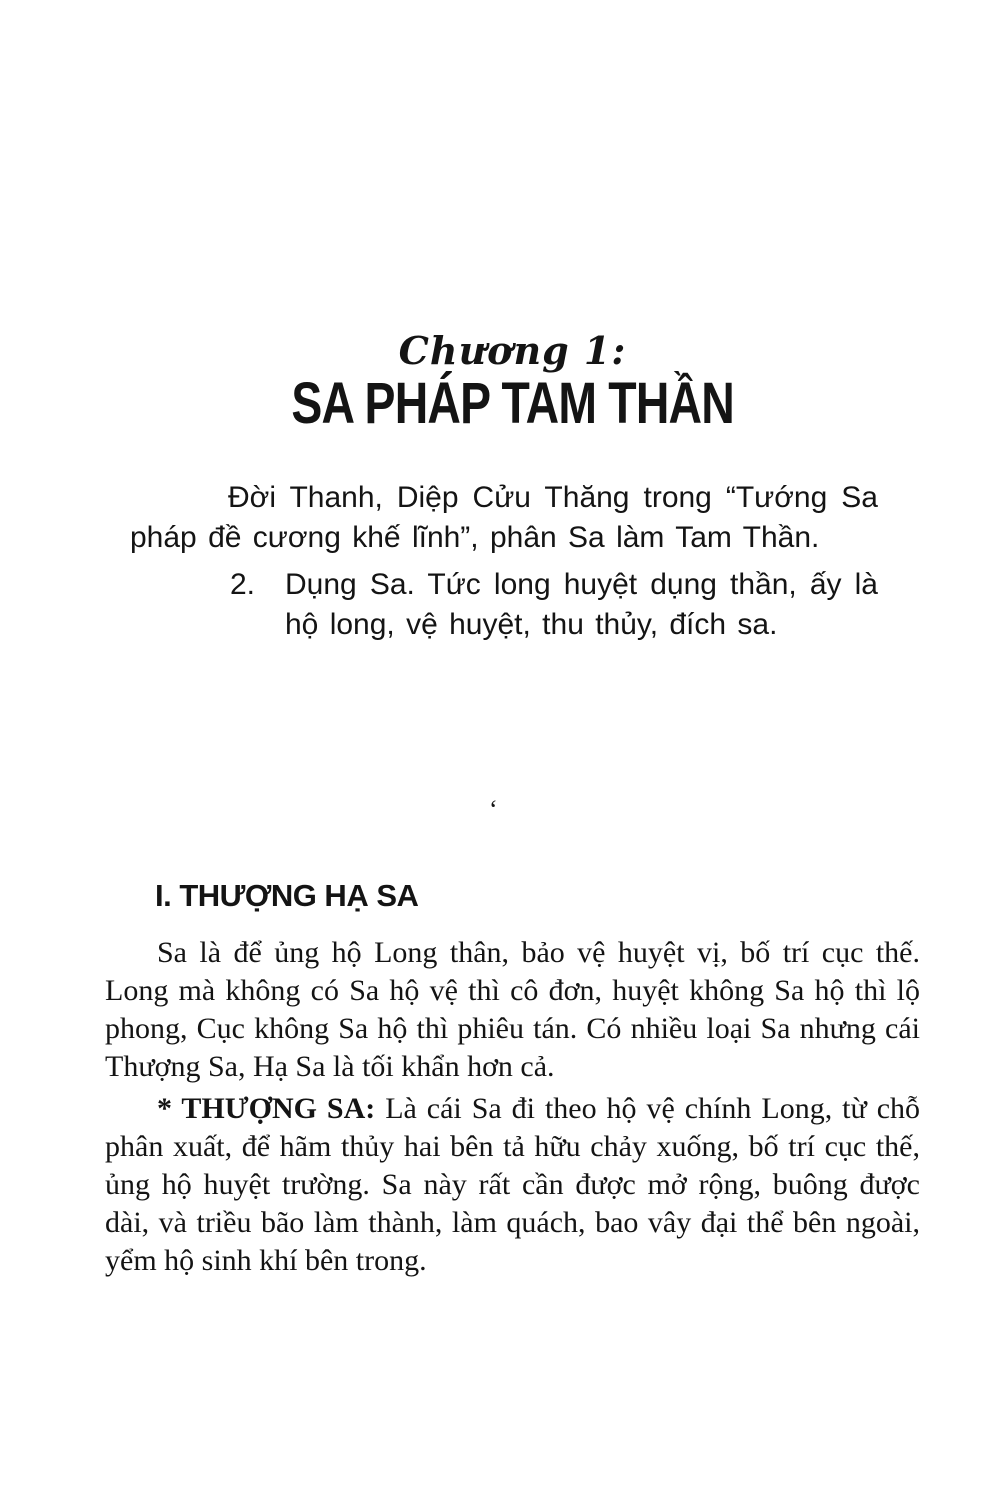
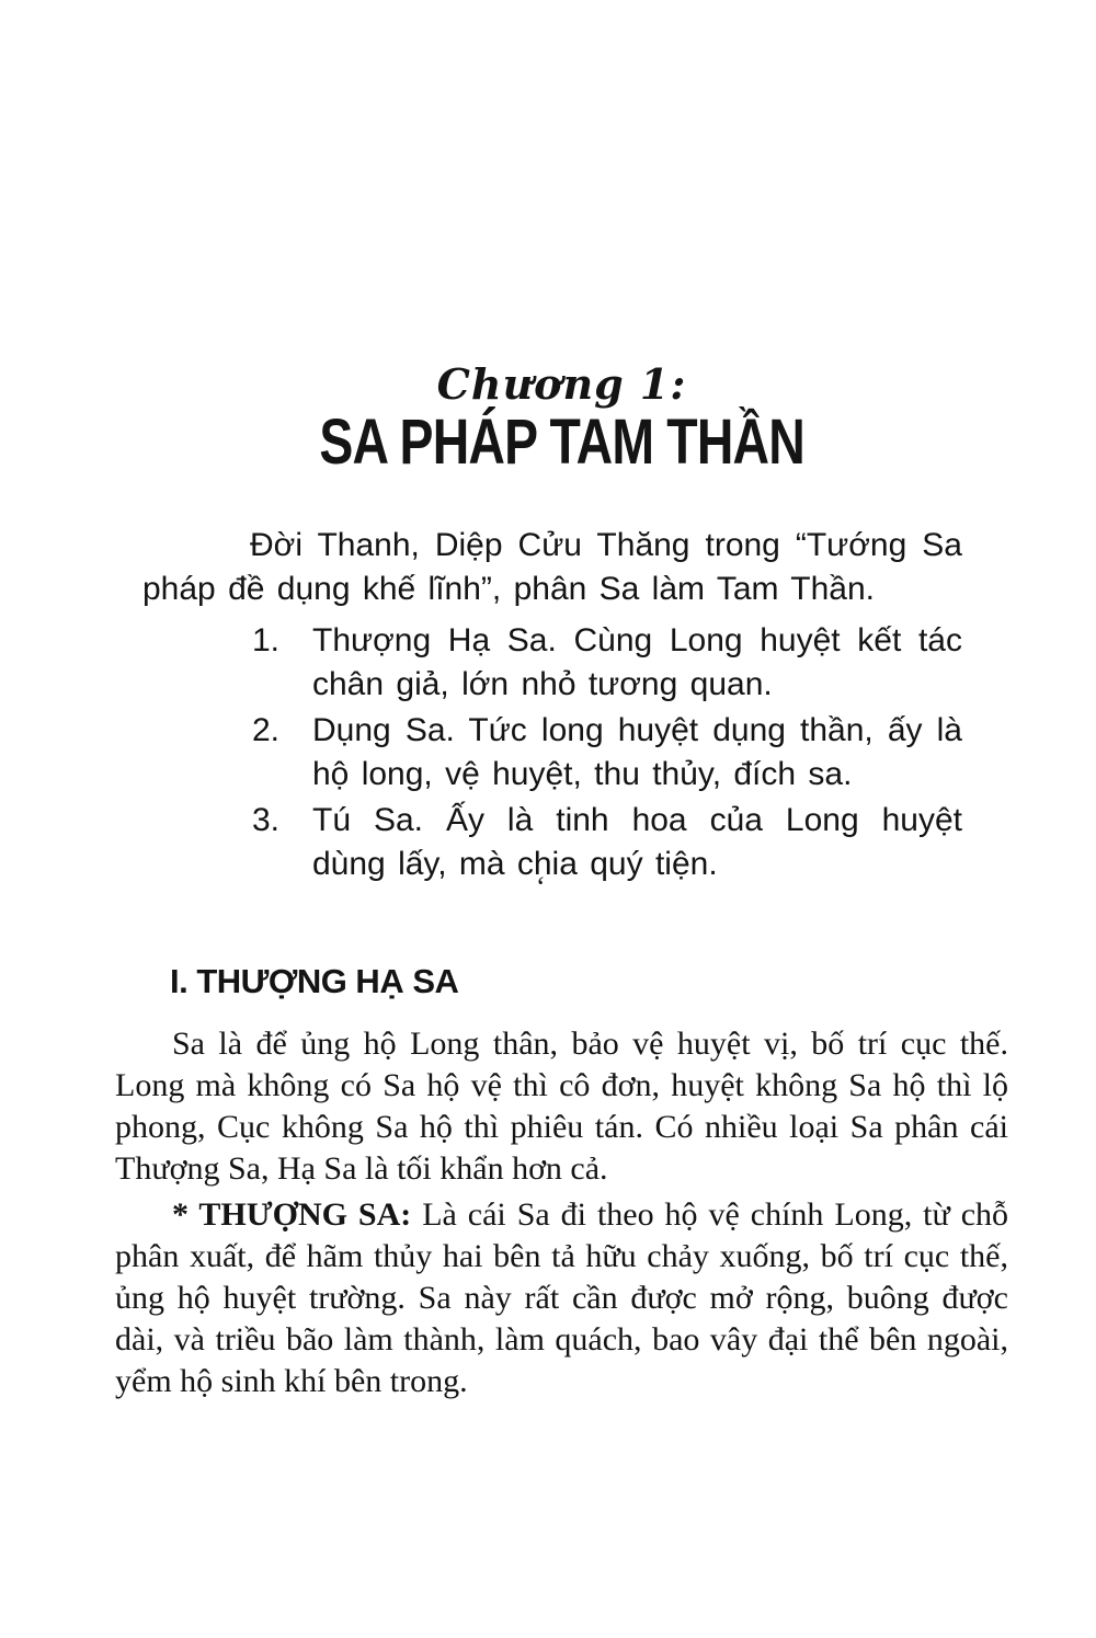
  Chương 1:
  SA PHÁP TAM THẦN
- Đời Thanh, Diệp Cửu Thăng trong “Tướng Sa pháp đề cương khế lĩnh”, phân Sa làm Tam Thần.
+ Đời Thanh, Diệp Cửu Thăng trong “Tướng Sa pháp đề dụng khế lĩnh”, phân Sa làm Tam Thần.
+ 1. Thượng Hạ Sa. Cùng Long huyệt kết tác chân giả, lớn nhỏ tương quan.
  2. Dụng Sa. Tức long huyệt dụng thần, ấy là hộ long, vệ huyệt, thu thủy, đích sa.
+ 3. Tú Sa. Ấy là tinh hoa của Long huyệt dùng lấy, mà chia quý tiện.
  ‘
  I. THƯỢNG HẠ SA
- Sa là để ủng hộ Long thân, bảo vệ huyệt vị, bố trí cục thế. Long mà không có Sa hộ vệ thì cô đơn, huyệt không Sa hộ thì lộ phong, Cục không Sa hộ thì phiêu tán. Có nhiều loại Sa nhưng cái Thượng Sa, Hạ Sa là tối khẩn hơn cả.
+ Sa là để ủng hộ Long thân, bảo vệ huyệt vị, bố trí cục thế. Long mà không có Sa hộ vệ thì cô đơn, huyệt không Sa hộ thì lộ phong, Cục không Sa hộ thì phiêu tán. Có nhiều loại Sa phân cái Thượng Sa, Hạ Sa là tối khẩn hơn cả.
  * THƯỢNG SA: Là cái Sa đi theo hộ vệ chính Long, từ chỗ phân xuất, để hãm thủy hai bên tả hữu chảy xuống, bố trí cục thế, ủng hộ huyệt trường. Sa này rất cần được mở rộng, buông được dài, và triều bão làm thành, làm quách, bao vây đại thể bên ngoài, yểm hộ sinh khí bên trong.
